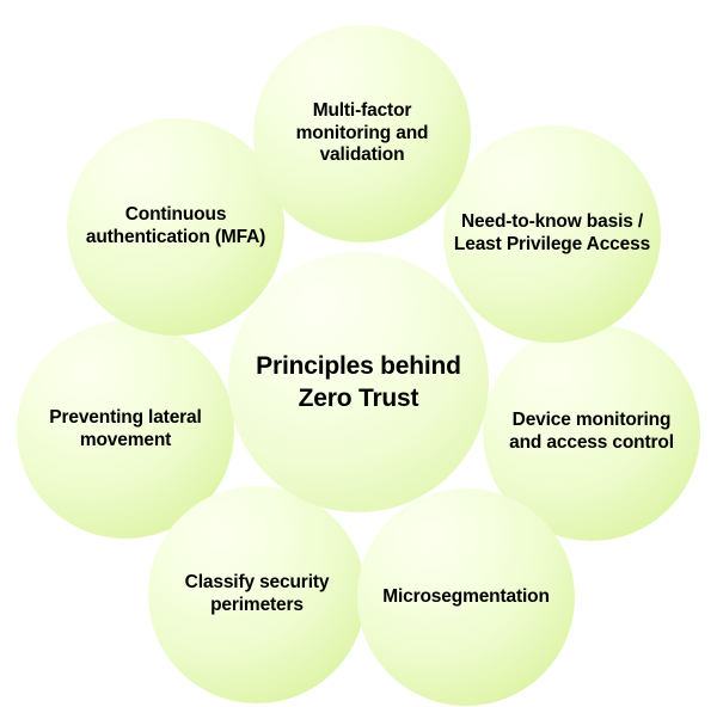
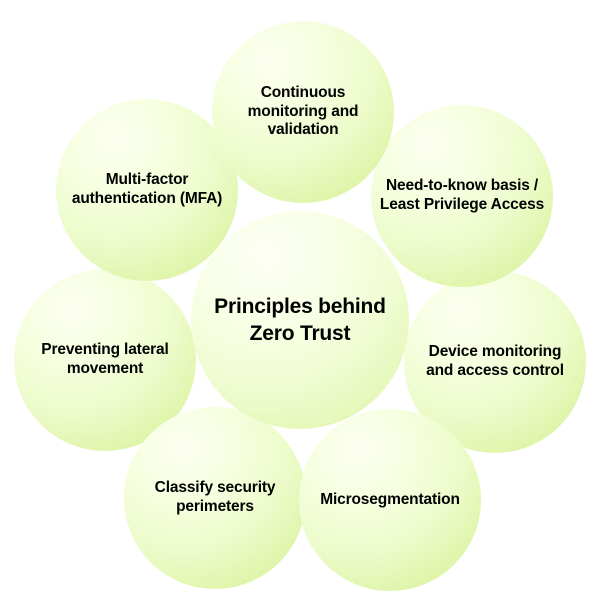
- Continuous
+ Multi-factor
  authentication (MFA)
- Multi-factor
+ Continuous
  monitoring and
  validation
  Need-to-know basis /
  Least Privilege Access
  Preventing lateral
  movement
  Device monitoring
  and access control
  Classify security
  perimeters
  Microsegmentation
  Principles behind
  Zero Trust
